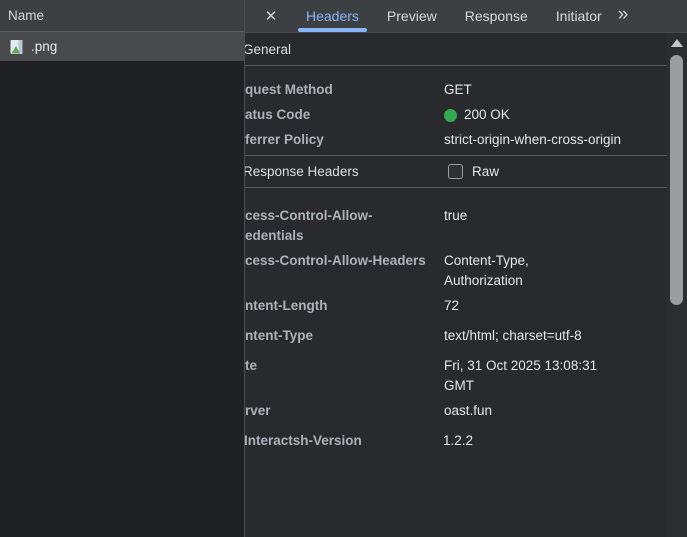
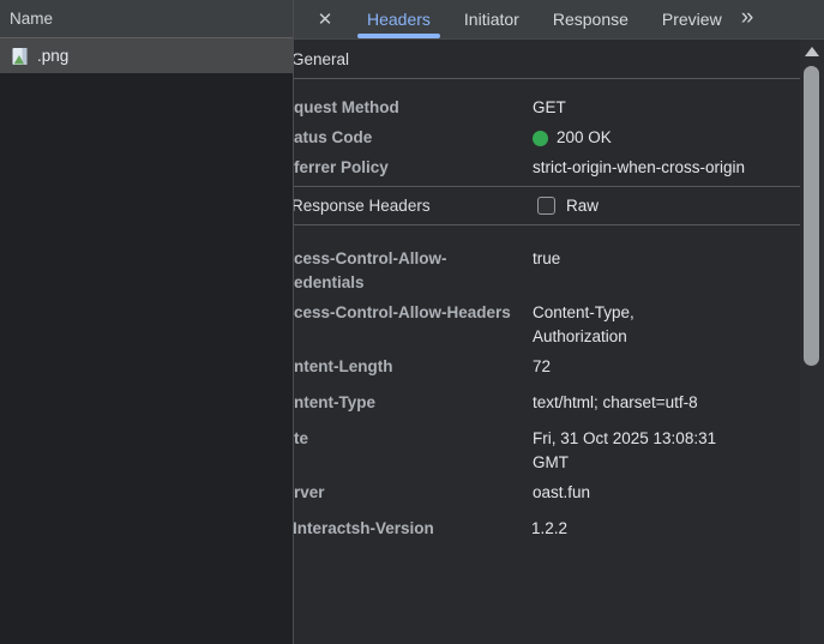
  Name
  .png
  ✕
  Headers
- Preview
+ Initiator
  Response
- Initiator
+ Preview
  »
  General
  quest Method
  GET
  atus Code
  200 OK
  ferrer Policy
  strict-origin-when-cross-origin
  Response Headers
  Raw
  cess-Control-Allow-
  edentials
  true
  cess-Control-Allow-Headers
  Content-Type,
  Authorization
  ntent-Length
  72
  ntent-Type
  text/html; charset=utf-8
  te
  Fri, 31 Oct 2025 13:08:31
  GMT
  rver
  oast.fun
  Interactsh-Version
  1.2.2
